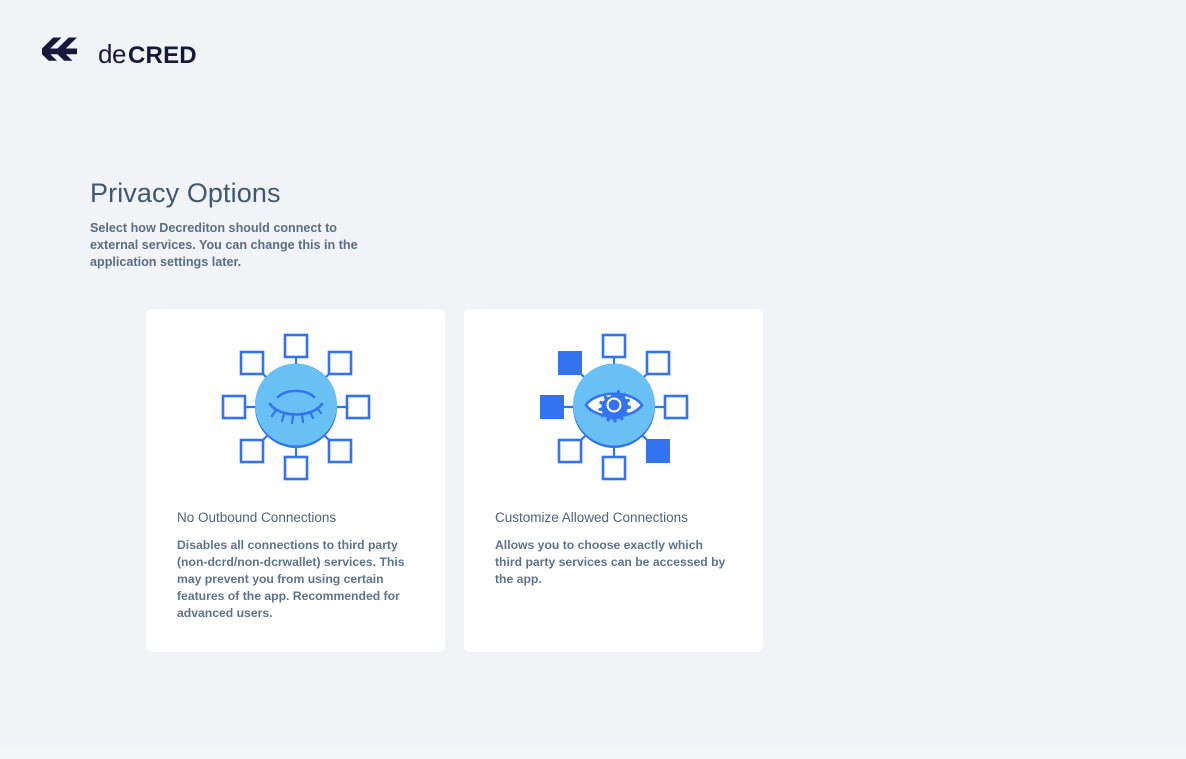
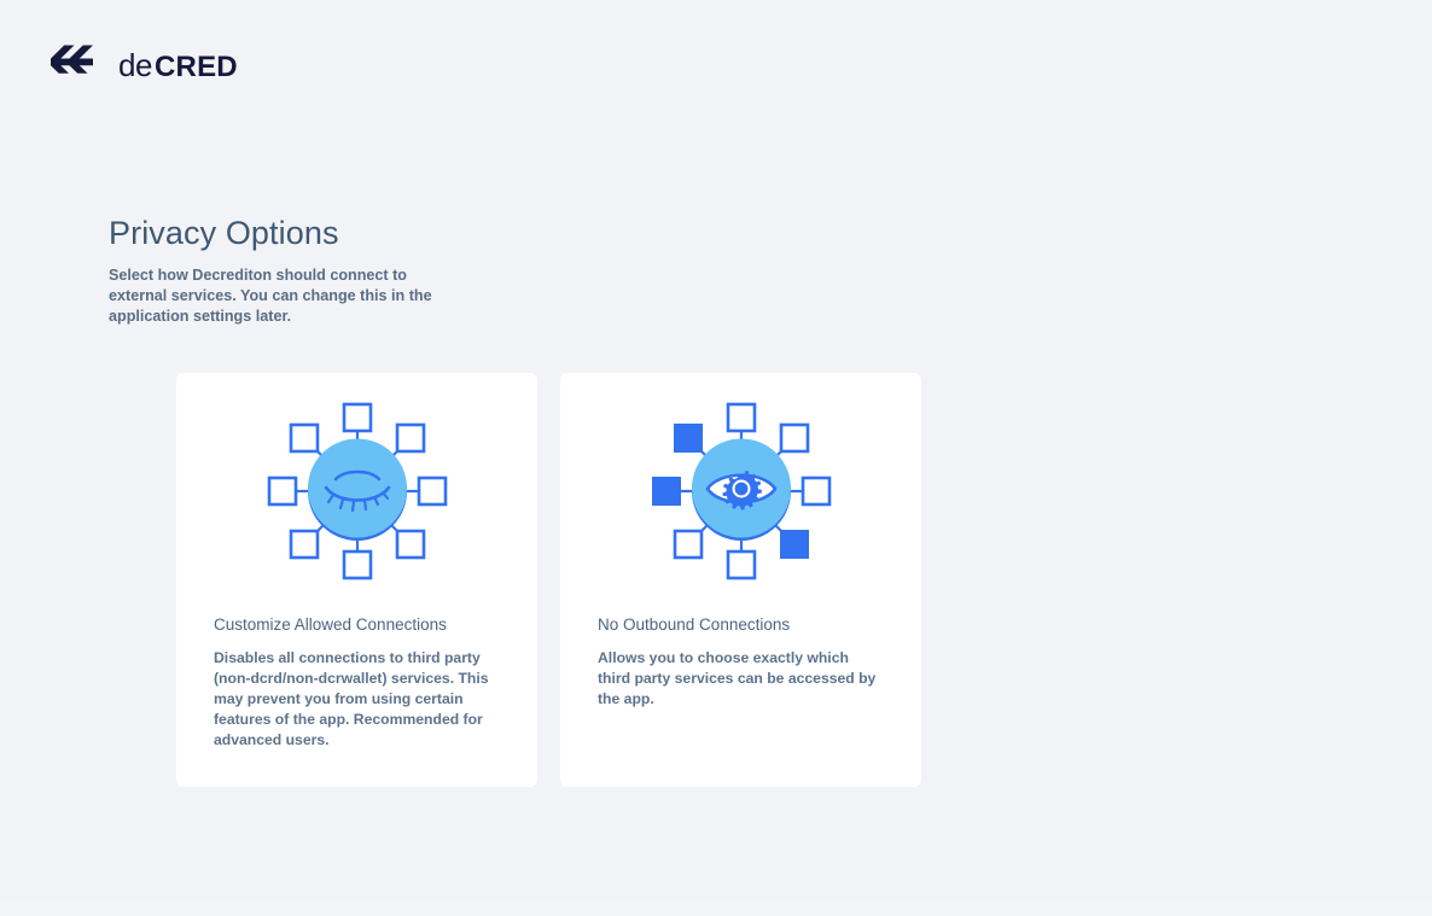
  de
  CRED
  Privacy Options
  Select how Decrediton should connect to external services. You can change this in the application settings later.
- No Outbound Connections
+ Customize Allowed Connections
  Disables all connections to third party (non-dcrd/non-dcrwallet) services. This may prevent you from using certain features of the app. Recommended for advanced users.
- Customize Allowed Connections
+ No Outbound Connections
  Allows you to choose exactly which third party services can be accessed by the app.
